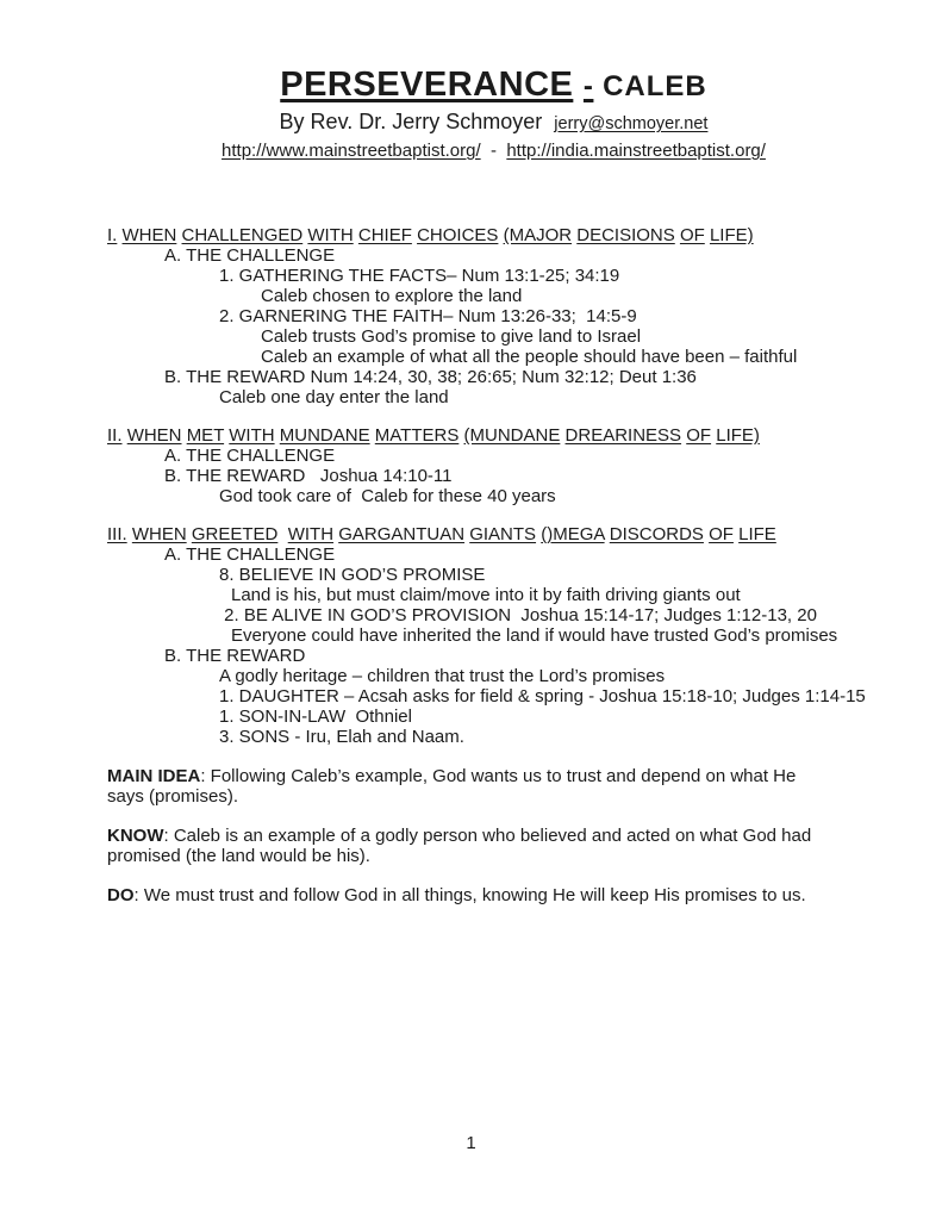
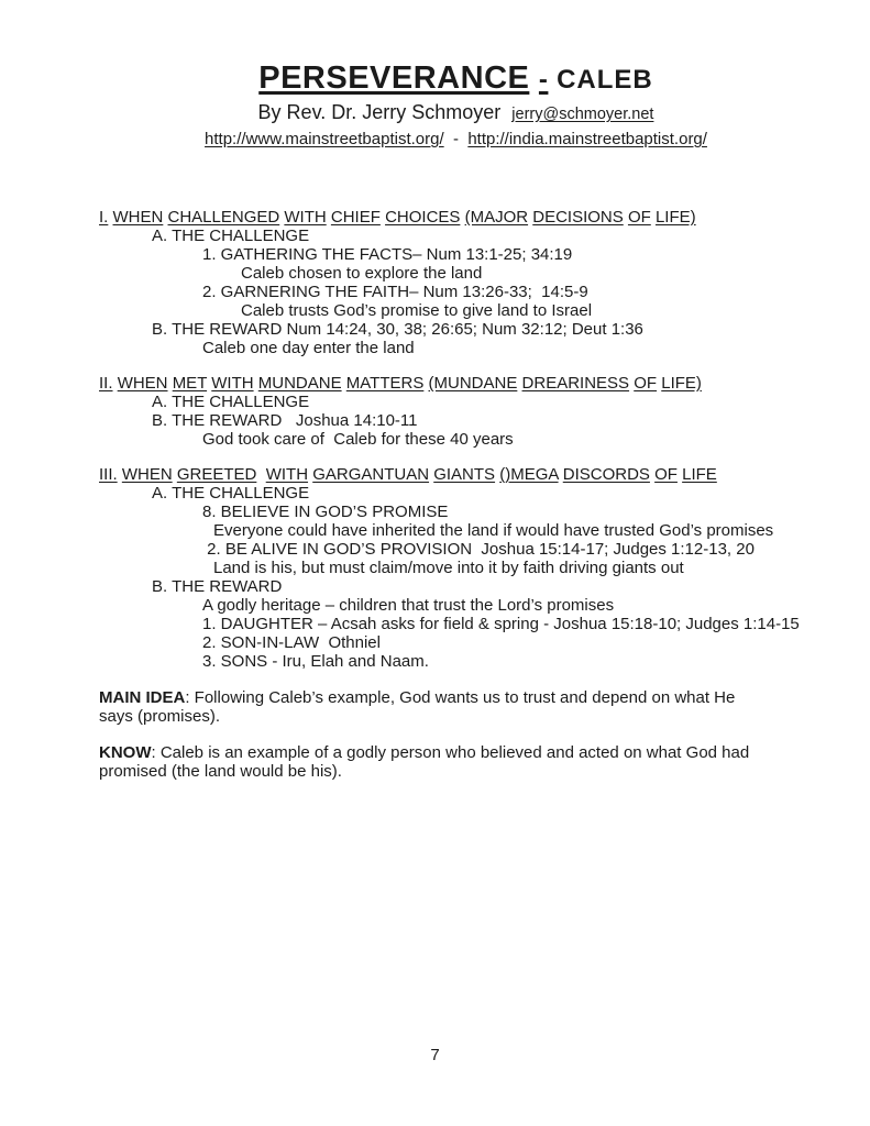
  PERSEVERANCE - CALEB
  By Rev. Dr. Jerry Schmoyer jerry@schmoyer.net
  http://www.mainstreetbaptist.org/ - http://india.mainstreetbaptist.org/
  I. WHEN CHALLENGED WITH CHIEF CHOICES (MAJOR DECISIONS OF LIFE)
  A. THE CHALLENGE
  1. GATHERING THE FACTS– Num 13:1-25; 34:19
  Caleb chosen to explore the land
  2. GARNERING THE FAITH– Num 13:26-33; 14:5-9
  Caleb trusts God’s promise to give land to Israel
- Caleb an example of what all the people should have been – faithful
  B. THE REWARD Num 14:24, 30, 38; 26:65; Num 32:12; Deut 1:36
  Caleb one day enter the land
  II. WHEN MET WITH MUNDANE MATTERS (MUNDANE DREARINESS OF LIFE)
  A. THE CHALLENGE
  B. THE REWARD Joshua 14:10-11
  God took care of Caleb for these 40 years
  III. WHEN GREETED WITH GARGANTUAN GIANTS ()MEGA DISCORDS OF LIFE
  A. THE CHALLENGE
  8. BELIEVE IN GOD’S PROMISE
- Land is his, but must claim/move into it by faith driving giants out
+ Everyone could have inherited the land if would have trusted God’s promises
  2. BE ALIVE IN GOD’S PROVISION Joshua 15:14-17; Judges 1:12-13, 20
- Everyone could have inherited the land if would have trusted God’s promises
+ Land is his, but must claim/move into it by faith driving giants out
  B. THE REWARD
  A godly heritage – children that trust the Lord’s promises
  1. DAUGHTER – Acsah asks for field & spring - Joshua 15:18-10; Judges 1:14-15
- 1. SON-IN-LAW Othniel
+ 2. SON-IN-LAW Othniel
  3. SONS - Iru, Elah and Naam.
  MAIN IDEA: Following Caleb’s example, God wants us to trust and depend on what He
  says (promises).
  KNOW: Caleb is an example of a godly person who believed and acted on what God had
  promised (the land would be his).
- DO: We must trust and follow God in all things, knowing He will keep His promises to us.
- 1
+ 7
